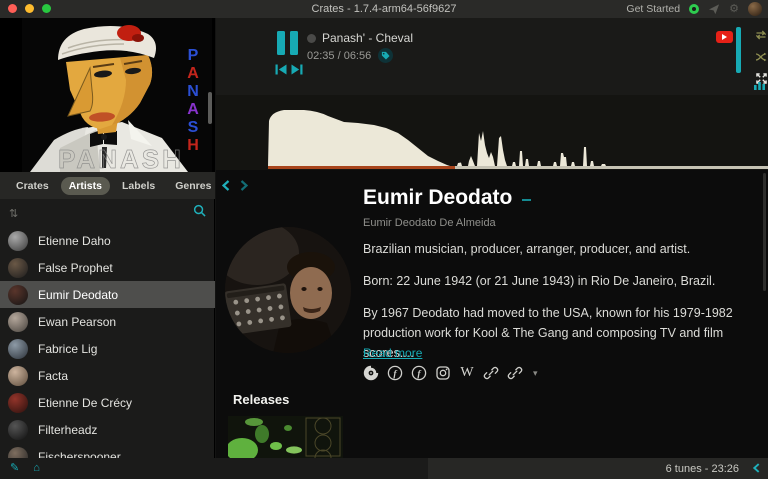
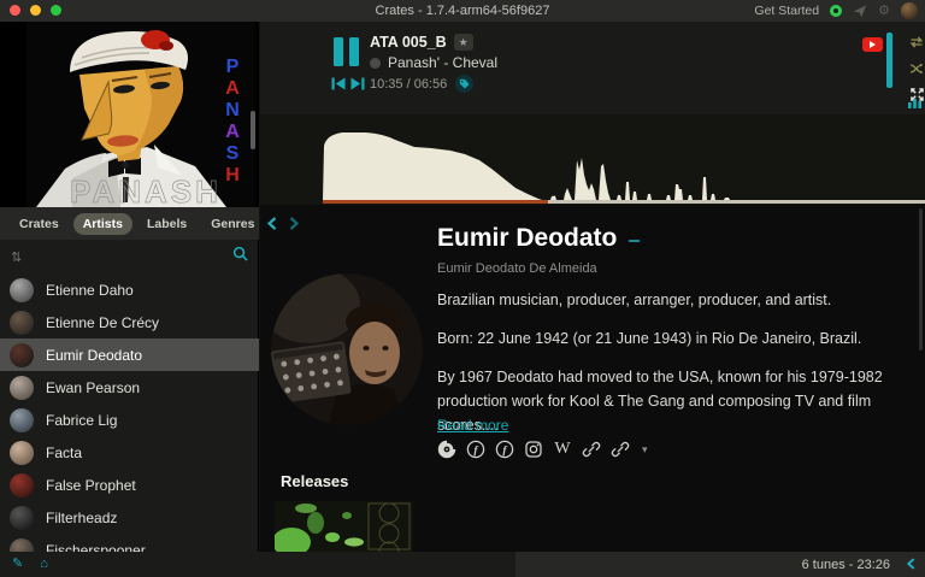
  Crates - 1.7.4-arm64-56f9627
  Get Started
  ⚙
  P
  A
  N
  A
  S
  H
  PANASH
  Crates
  Artists
  Labels
  Genres
  ⇅
  Etienne Daho
- False Prophet
+ Etienne De Crécy
  Eumir Deodato
  Ewan Pearson
  Fabrice Lig
  Facta
- Etienne De Crécy
+ False Prophet
  Filterheadz
  Fischerspooner
+ ATA 005_B
+ ★
  Panash' - Cheval
- 02:35 / 06:56
+ 10:35 / 06:56
  Eumir Deodato
  Eumir Deodato De Almeida
  Brazilian musician, producer, arranger, producer, and artist.
  Born: 22 June 1942 (or 21 June 1943) in Rio De Janeiro, Brazil.
  By 1967 Deodato had moved to the USA, known for his 1979-1982 production work for Kool & The Gang and composing TV and film scores....
  Read more
  f
  f
  W
  ▾
  Releases
  ✎
  ⌂
  6 tunes - 23:26
